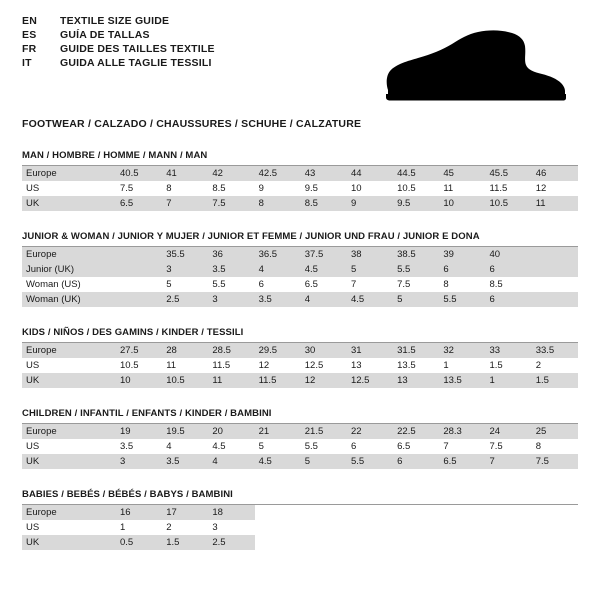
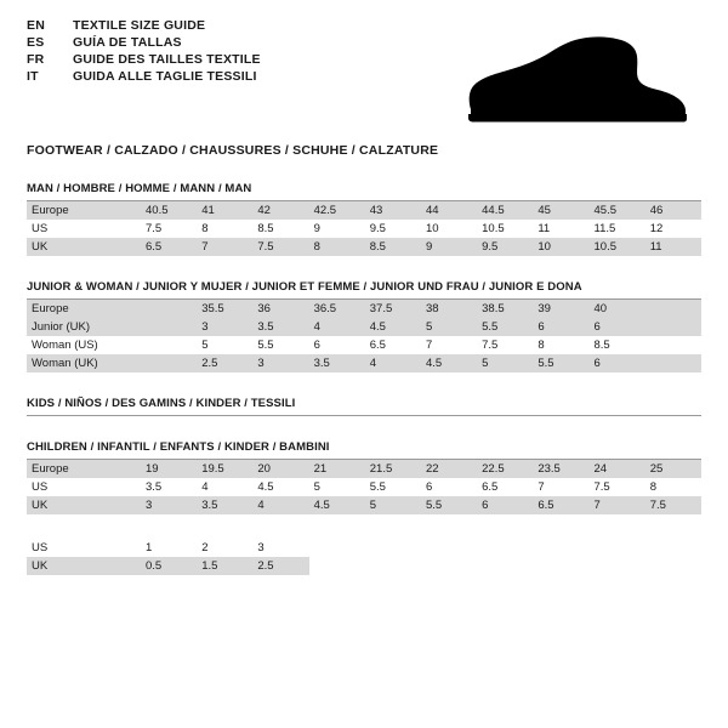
  EN	TEXTILE SIZE GUIDE
  ES	GUÍA DE TALLAS
  FR	GUIDE DES TAILLES TEXTILE
  IT	GUIDA ALLE TAGLIE TESSILI
  FOOTWEAR / CALZADO / CHAUSSURES / SCHUHE / CALZATURE
  MAN / HOMBRE / HOMME / MANN / MAN
  Europe	40.5	41	42	42.5	43	44	44.5	45	45.5	46
  US	7.5	8	8.5	9	9.5	10	10.5	11	11.5	12
  UK	6.5	7	7.5	8	8.5	9	9.5	10	10.5	11
  JUNIOR & WOMAN / JUNIOR Y MUJER / JUNIOR ET FEMME / JUNIOR UND FRAU / JUNIOR E DONA
  Europe		35.5	36	36.5	37.5	38	38.5	39	40
  Junior (UK)		3	3.5	4	4.5	5	5.5	6	6
  Woman (US)		5	5.5	6	6.5	7	7.5	8	8.5
  Woman (UK)		2.5	3	3.5	4	4.5	5	5.5	6
  KIDS / NIÑOS / DES GAMINS / KINDER / TESSILI
- Europe	27.5	28	28.5	29.5	30	31	31.5	32	33	33.5
- US	10.5	11	11.5	12	12.5	13	13.5	1	1.5	2
- UK	10	10.5	11	11.5	12	12.5	13	13.5	1	1.5
  CHILDREN / INFANTIL / ENFANTS / KINDER / BAMBINI
- Europe	19	19.5	20	21	21.5	22	22.5	28.3	24	25
+ Europe	19	19.5	20	21	21.5	22	22.5	23.5	24	25
  US	3.5	4	4.5	5	5.5	6	6.5	7	7.5	8
  UK	3	3.5	4	4.5	5	5.5	6	6.5	7	7.5
- BABIES / BEBÉS / BÉBÉS / BABYS / BAMBINI
- Europe	16	17	18
  US	1	2	3
  UK	0.5	1.5	2.5
